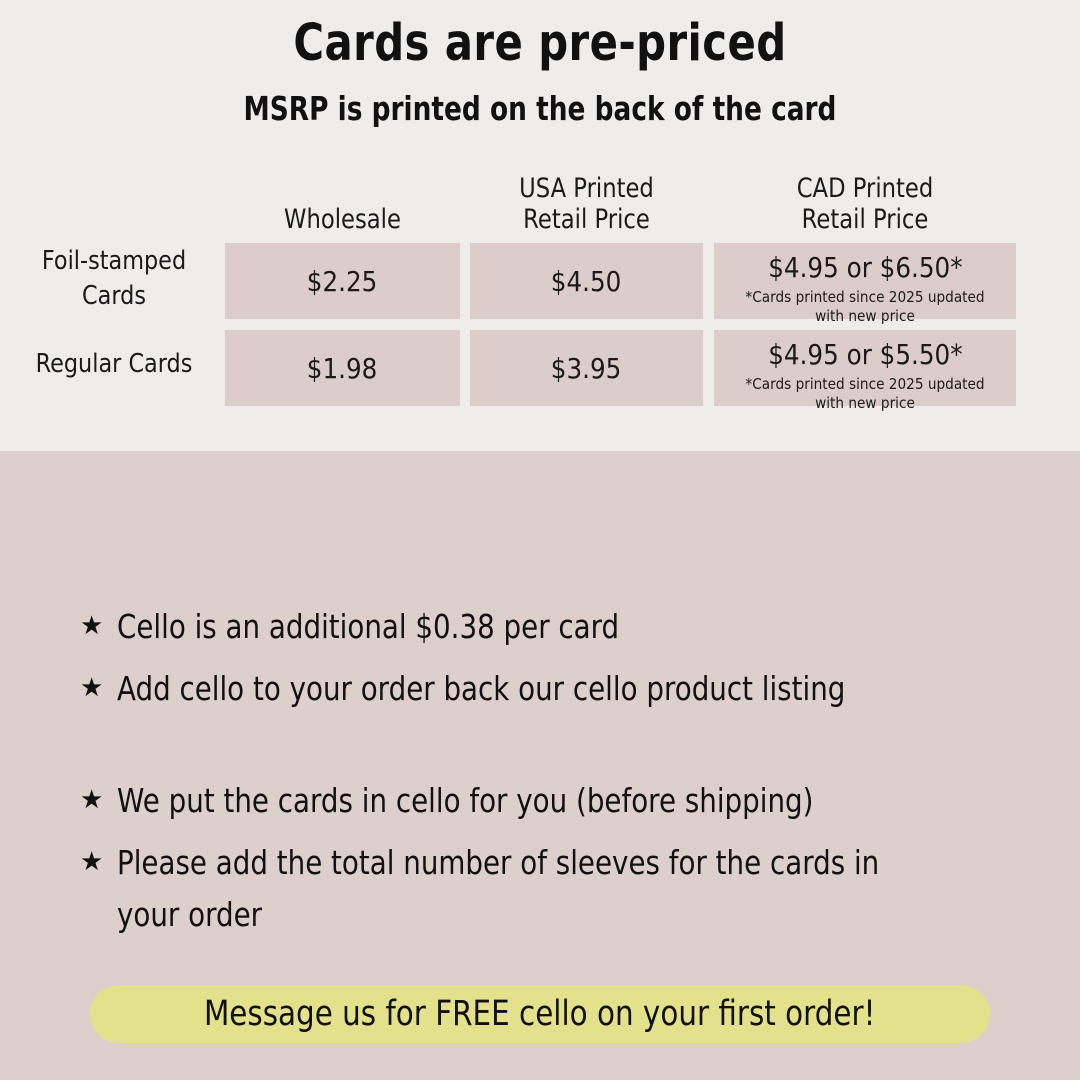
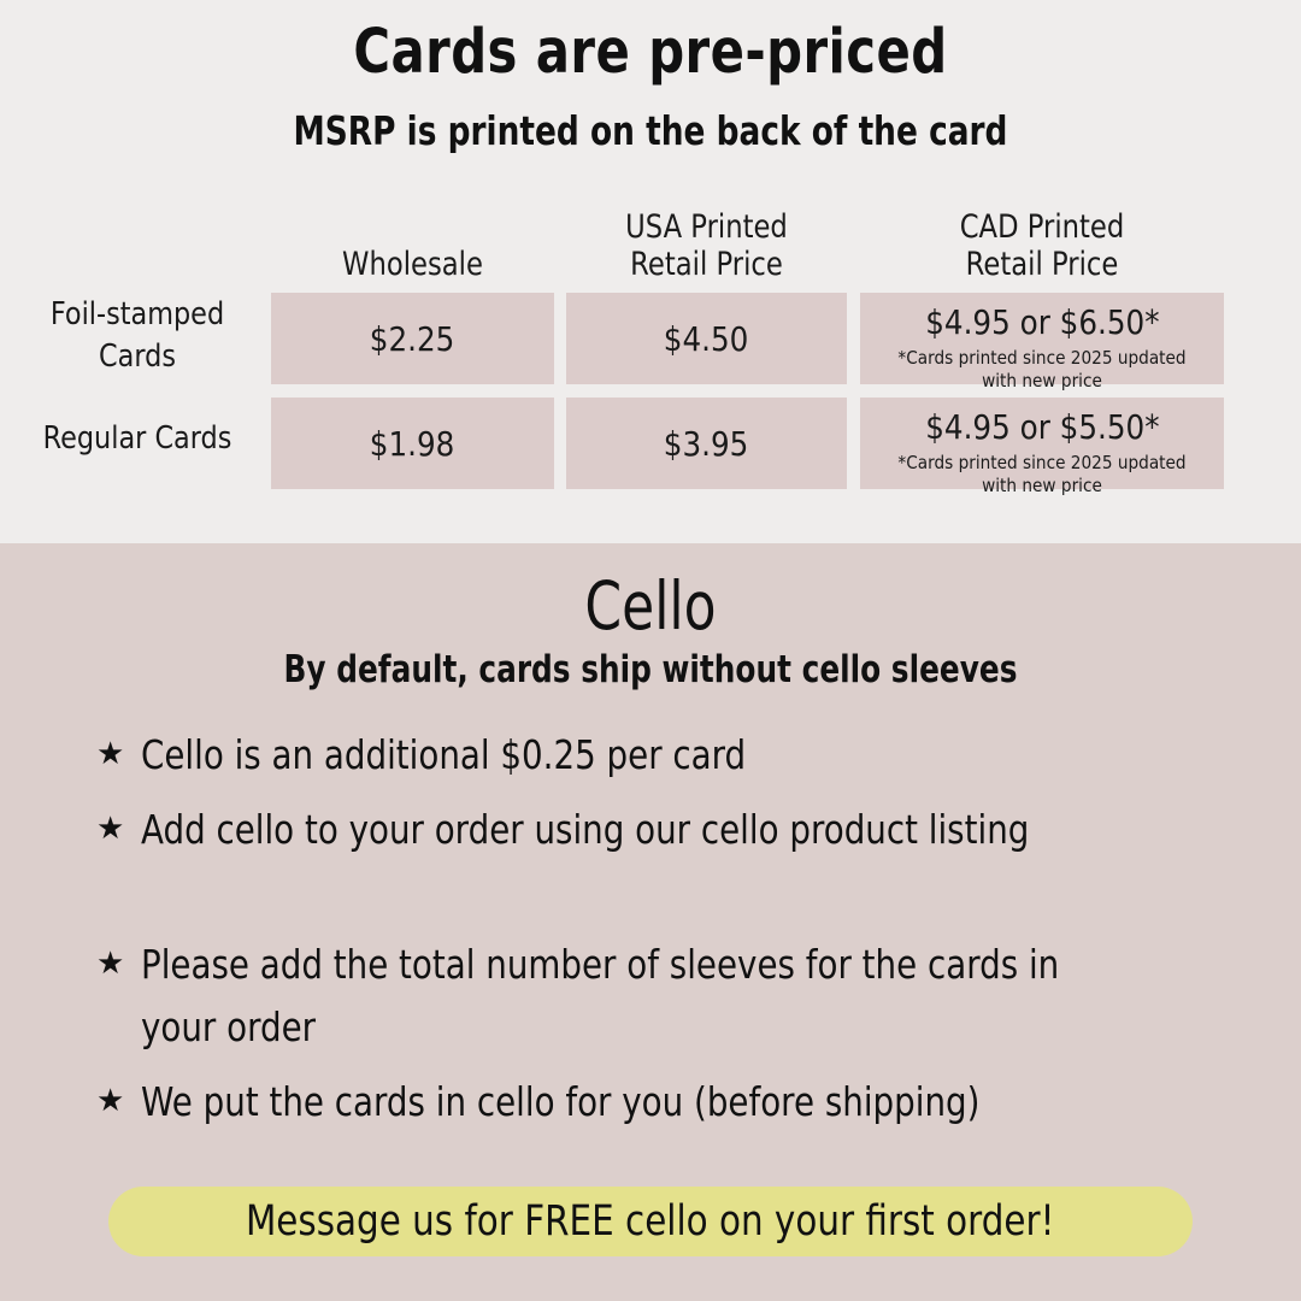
  Cards are pre-priced
  MSRP is printed on the back of the card
  Wholesale
  USA Printed
  Retail Price
  CAD Printed
  Retail Price
  Foil-stamped
  Cards
  Regular Cards
  $2.25
  $4.50
  $4.95 or $6.50*
  *Cards printed since 2025 updated with new price
  $1.98
  $3.95
  $4.95 or $5.50*
  *Cards printed since 2025 updated with new price
+ Cello
+ By default, cards ship without cello sleeves
  ★
- Cello is an additional $0.38 per card
+ Cello is an additional $0.25 per card
  ★
- Add cello to your order back our cello product listing
+ Add cello to your order using our cello product listing
  ★
- We put the cards in cello for you (before shipping)
+ Please add the total number of sleeves for the cards in your order
  ★
- Please add the total number of sleeves for the cards in your order
+ We put the cards in cello for you (before shipping)
  Message us for FREE cello on your first order!
